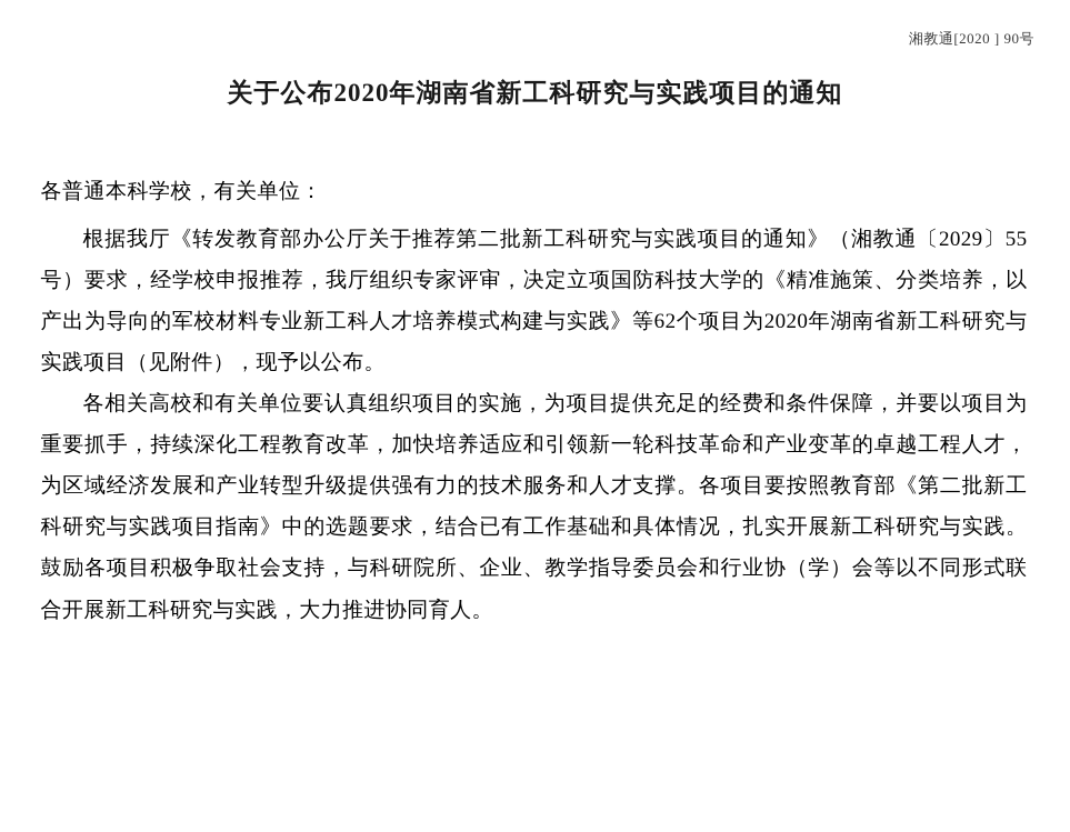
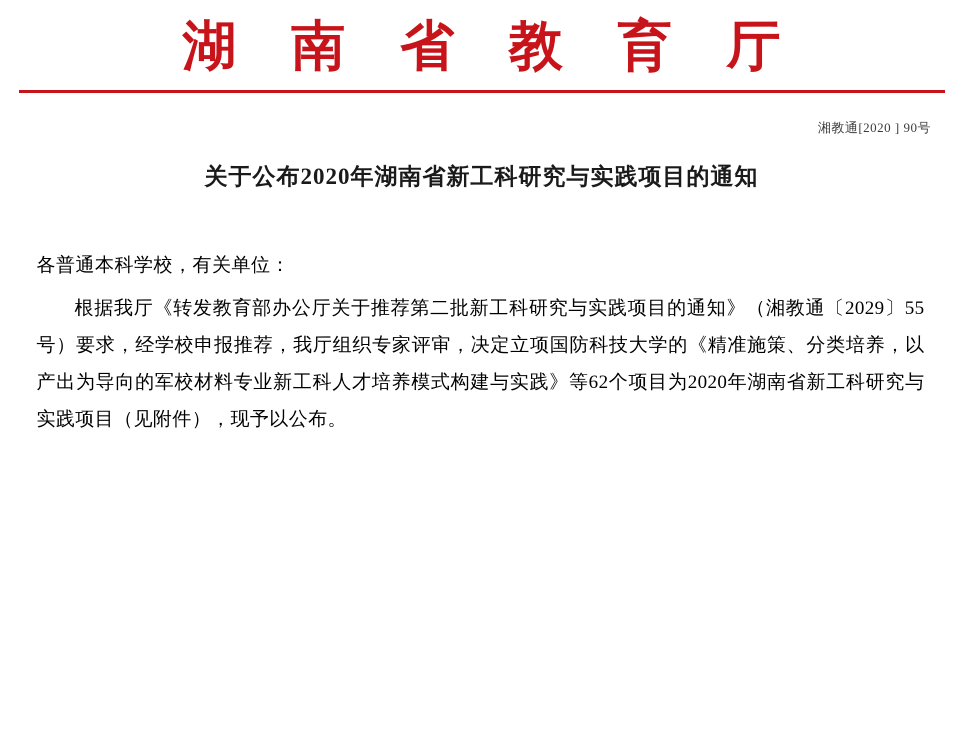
+ 湖 南 省 教 育 厅
  湘教通[2020 ] 90号
  关于公布2020年湖南省新工科研究与实践项目的通知
  各普通本科学校，有关单位：
  根据我厅《转发教育部办公厅关于推荐第二批新工科研究与实践项目的通知》（湘教通〔2029〕55号）要求，经学校申报推荐，我厅组织专家评审，决定立项国防科技大学的《精准施策、分类培养，以产出为导向的军校材料专业新工科人才培养模式构建与实践》等62个项目为2020年湖南省新工科研究与实践项目（见附件），现予以公布。
- 各相关高校和有关单位要认真组织项目的实施，为项目提供充足的经费和条件保障，并要以项目为重要抓手，持续深化工程教育改革，加快培养适应和引领新一轮科技革命和产业变革的卓越工程人才，为区域经济发展和产业转型升级提供强有力的技术服务和人才支撑。各项目要按照教育部《第二批新工科研究与实践项目指南》中的选题要求，结合已有工作基础和具体情况，扎实开展新工科研究与实践。鼓励各项目积极争取社会支持，与科研院所、企业、教学指导委员会和行业协（学）会等以不同形式联合开展新工科研究与实践，大力推进协同育人。
